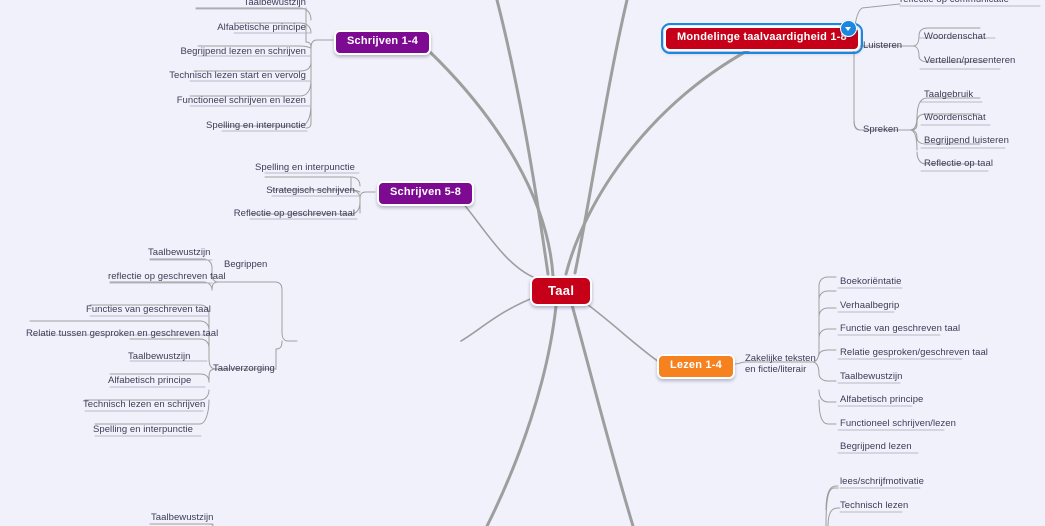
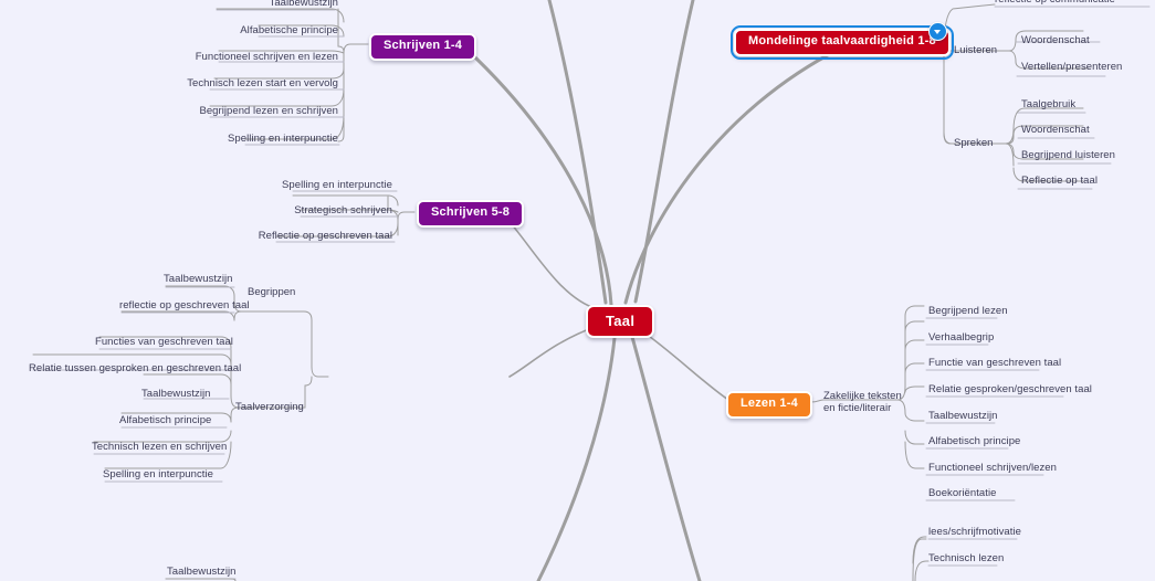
  Taal
  Schrijven 1-4
  Schrijven 5-8
  Mondelinge taalvaardigheid 1-8
  Lezen 1-4
  Taalbewustzijn
  Alfabetische principe
- Begrijpend lezen en schrijven
+ Functioneel schrijven en lezen
  Technisch lezen start en vervolg
- Functioneel schrijven en lezen
+ Begrijpend lezen en schrijven
  Spelling en interpunctie
  Spelling en interpunctie
  Strategisch schrijven
  Reflectie op geschreven taal
  Luisteren
  Woordenschat
  Vertellen/presenteren
  Spreken
  Taalgebruik
  Woordenschat
  Begrijpend luisteren
  Reflectie op taal
  Begrippen
  Taalbewustzijn
  reflectie op geschreven taal
  Taalverzorging
  Functies van geschreven taal
  Relatie tussen gesproken en geschreven taal
  Taalbewustzijn
  Alfabetisch principe
  Technisch lezen en schrijven
  Spelling en interpunctie
  Zakelijke teksten
  en fictie/literair
- Boekoriëntatie
+ Begrijpend lezen
  Verhaalbegrip
  Functie van geschreven taal
  Relatie gesproken/geschreven taal
  Taalbewustzijn
  Alfabetisch principe
  Functioneel schrijven/lezen
- Begrijpend lezen
+ Boekoriëntatie
  lees/schrijfmotivatie
  Technisch lezen
  Taalbewustzijn
